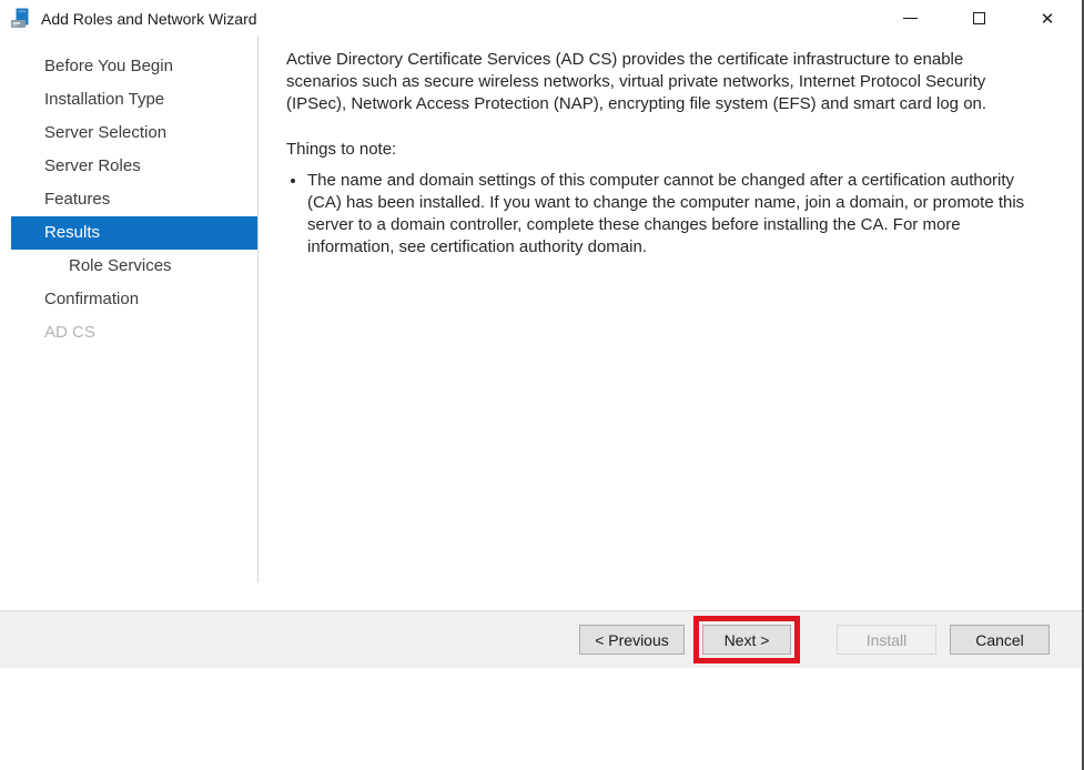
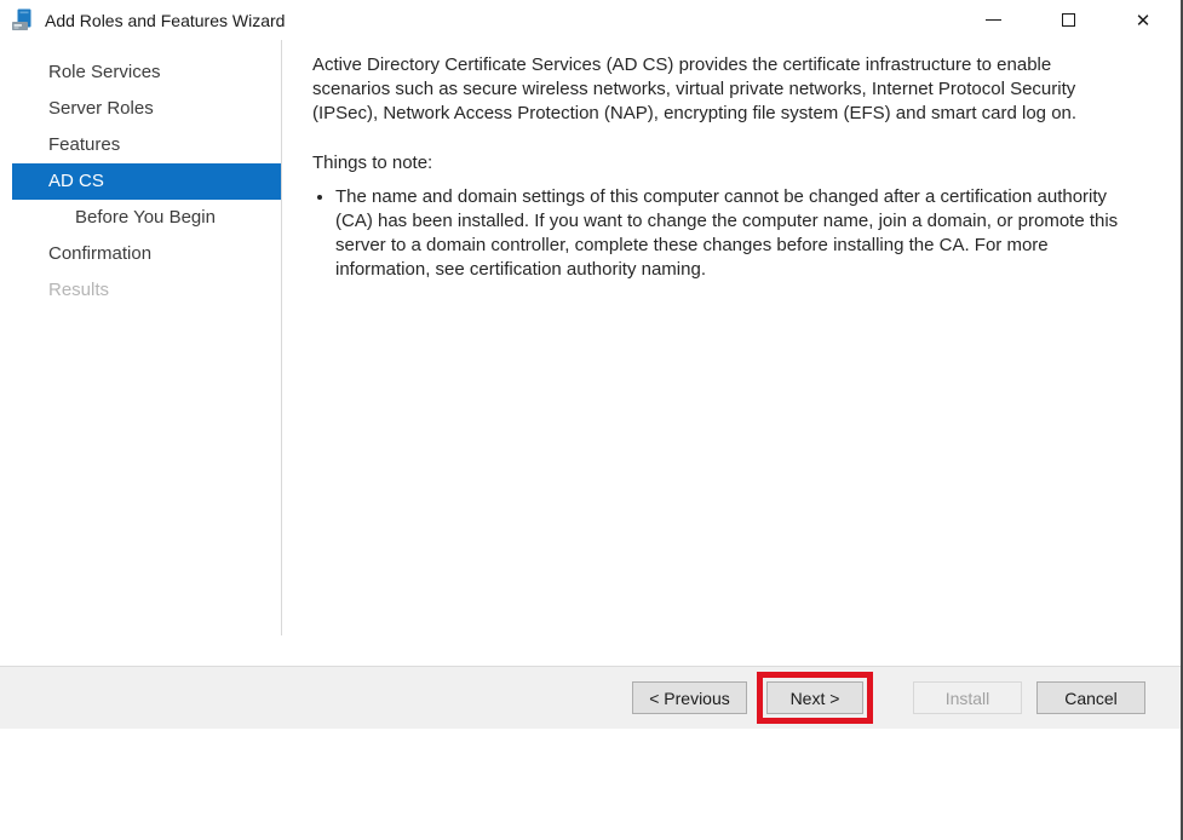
- Add Roles and Network Wizard
+ Add Roles and Features Wizard
  ✕
- Before You Begin
+ Role Services
- Installation Type
- Server Selection
  Server Roles
  Features
- Results
+ AD CS
- Role Services
+ Before You Begin
  Confirmation
- AD CS
+ Results
  Active Directory Certificate Services (AD CS) provides the certificate infrastructure to enable scenarios such as secure wireless networks, virtual private networks, Internet Protocol Security (IPSec), Network Access Protection (NAP), encrypting file system (EFS) and smart card log on.
  Things to note:
- The name and domain settings of this computer cannot be changed after a certification authority (CA) has been installed. If you want to change the computer name, join a domain, or promote this server to a domain controller, complete these changes before installing the CA. For more information, see certification authority domain.
+ The name and domain settings of this computer cannot be changed after a certification authority (CA) has been installed. If you want to change the computer name, join a domain, or promote this server to a domain controller, complete these changes before installing the CA. For more information, see certification authority naming.
  < Previous
  Next >
  Install
  Cancel
